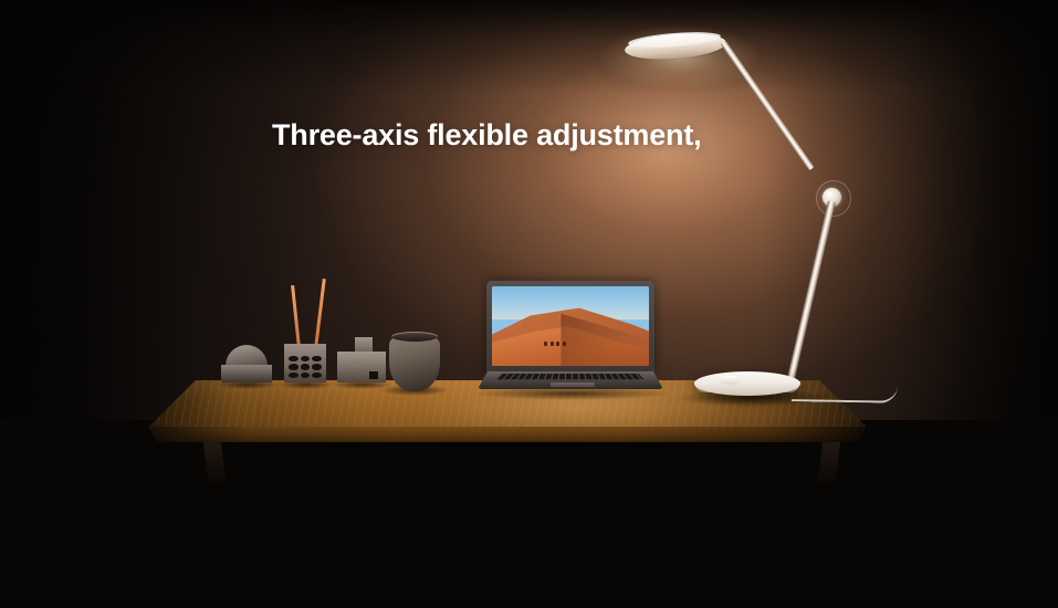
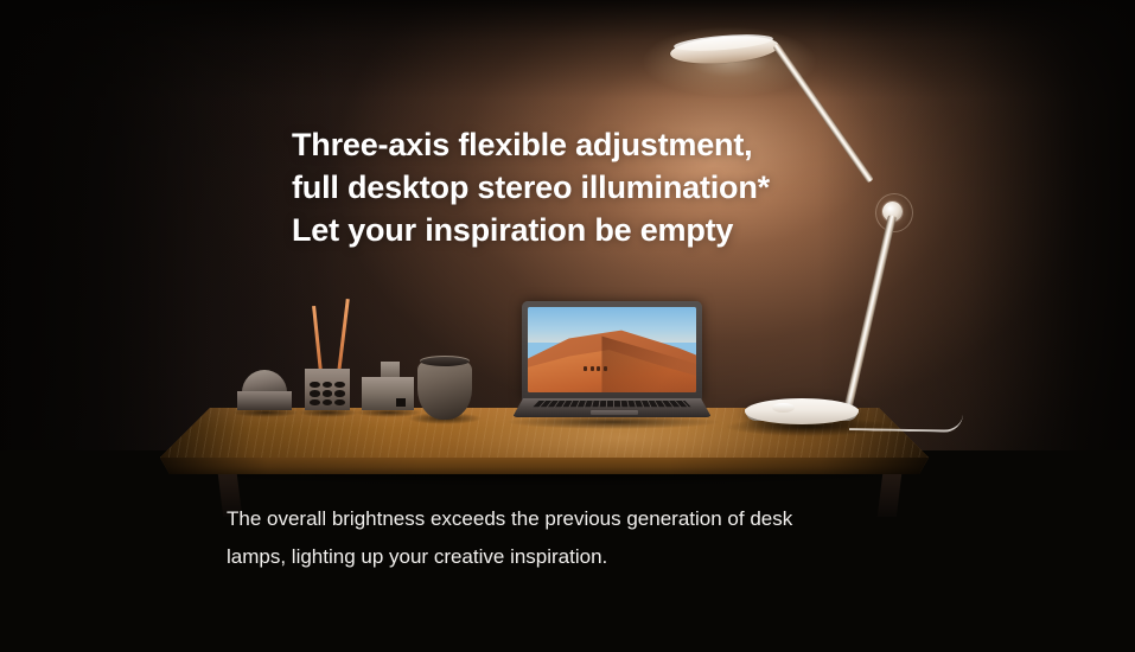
  Three-axis flexible adjustment,
+ full desktop stereo illumination*
+ Let your inspiration be empty
+ The overall brightness exceeds the previous generation of desk
+ lamps, lighting up your creative inspiration.
